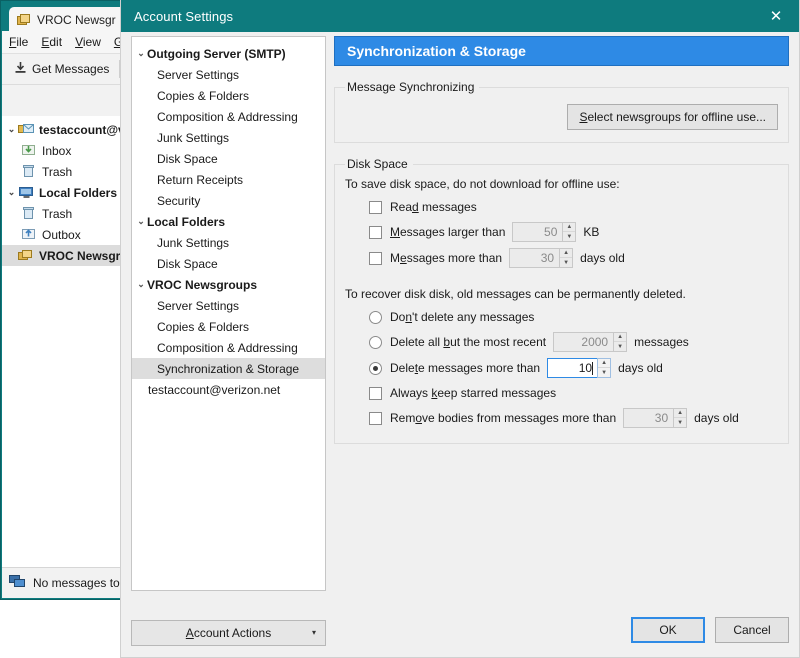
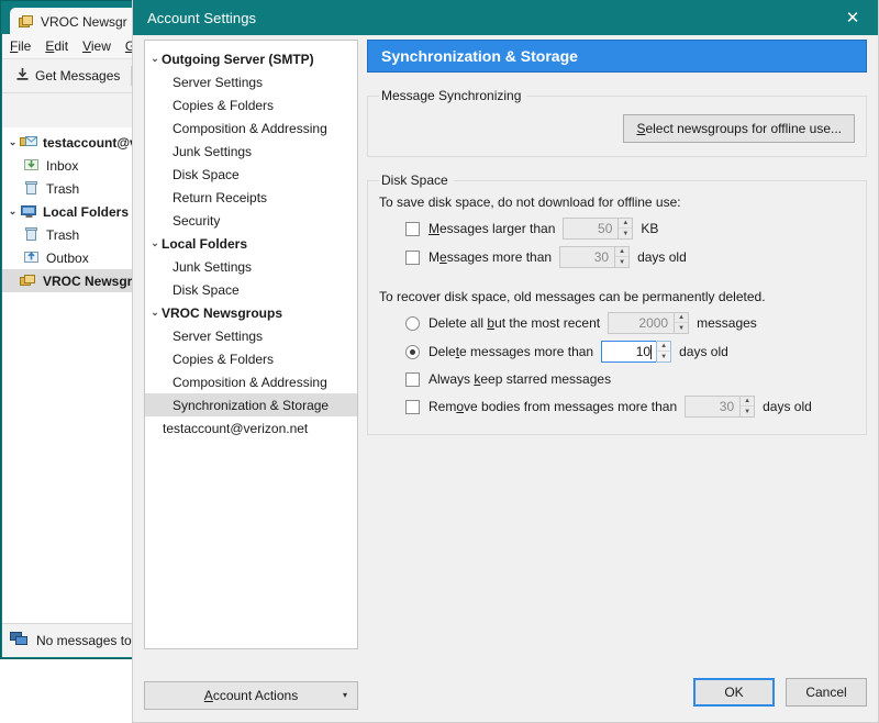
  VROC Newsgr
  File
  Edit
  View
  Get Messages
  ⌄
  testaccount@
  Inbox
  Trash
  ⌄
  Local Folders
  Trash
  Outbox
  VROC Newsgr
  No messages to
  Account Settings
  ✕
  ⌄
  Outgoing Server (SMTP)
  Server Settings
  Copies & Folders
  Composition & Addressing
  Junk Settings
  Disk Space
  Return Receipts
  Security
  ⌄
  Local Folders
  Junk Settings
  Disk Space
  ⌄
  VROC Newsgroups
  Server Settings
  Copies & Folders
  Composition & Addressing
  Synchronization & Storage
  testaccount@verizon.net
  Account Actions
  ▾
  Synchronization & Storage
  Message Synchronizing
  Select newsgroups for offline use...
  Disk Space
  To save disk space, do not download for offline use:
- Read messages
  Messages larger than
  50
  KB
  Messages more than
  30
  days old
- To recover disk disk, old messages can be permanently deleted.
+ To recover disk space, old messages can be permanently deleted.
- Don't delete any messages
  Delete all but the most recent
  2000
  messages
  Delete messages more than
  10
  days old
  Always keep starred messages
  Remove bodies from messages more than
  30
  days old
  OK
  Cancel
